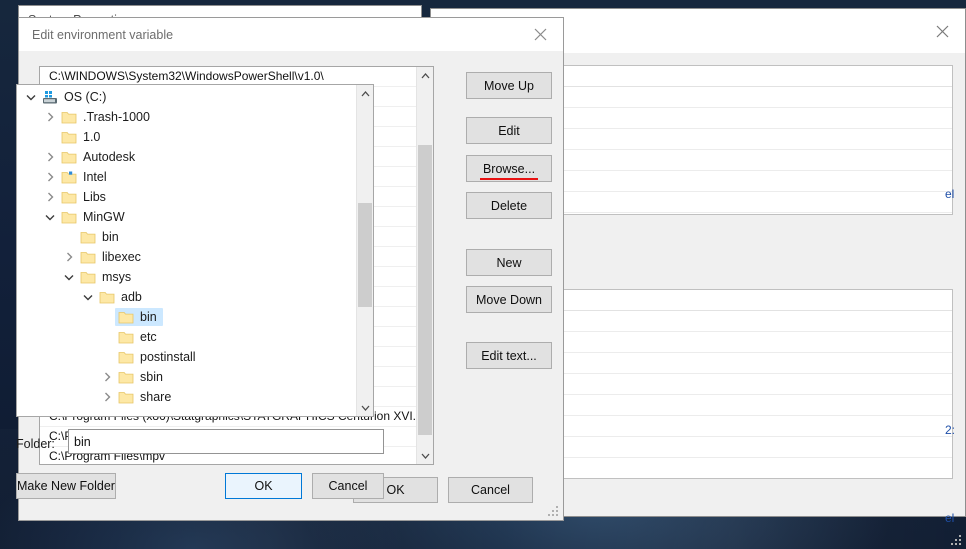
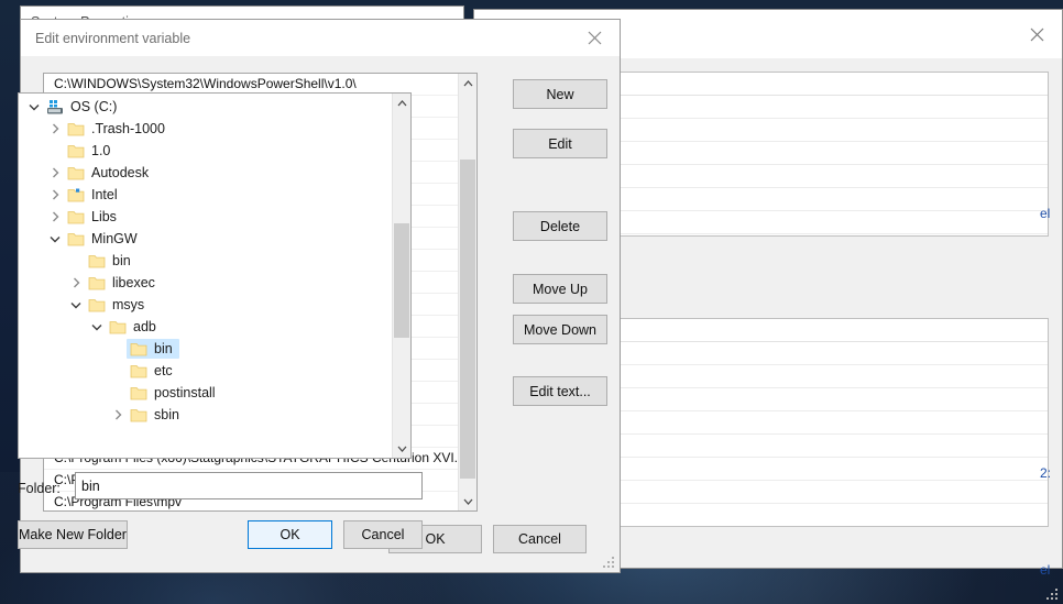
  el
  2:
  el
  Edit environment variable
  C:\WINDOWS\System32\WindowsPowerShell\v1.0\
  C:\Program Files\mpv
- Move Up
+ New
  Edit
- Browse...
  Delete
- New
+ Move Up
  Move Down
  Edit text...
  OK
  Cancel
  OS (C:)
  .Trash-1000
  1.0
  Autodesk
  Intel
  Libs
  MinGW
  bin
  libexec
  msys
  adb
  bin
  etc
  postinstall
  sbin
- share
  Folder:
  bin
  Make New Folder
  OK
  Cancel
